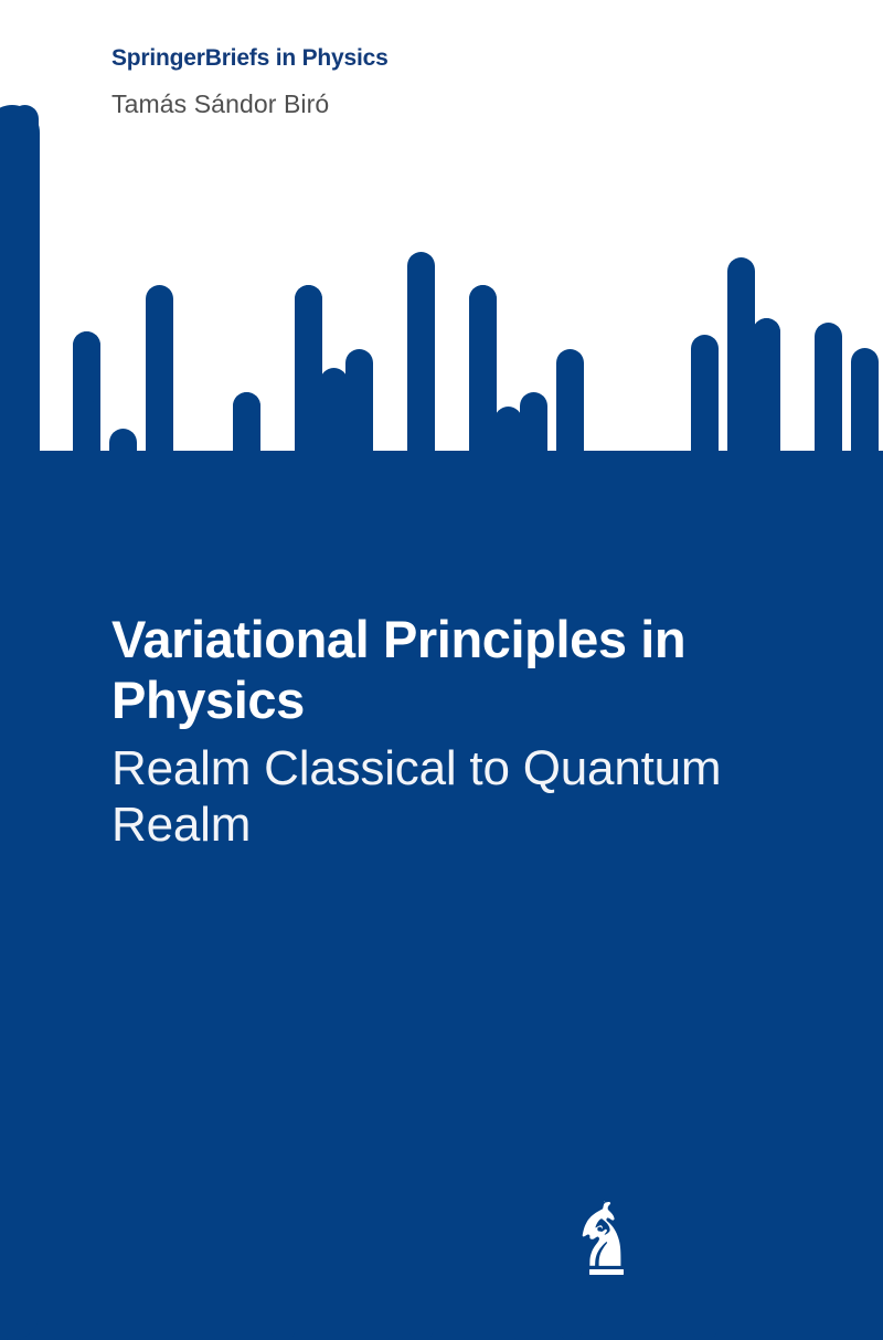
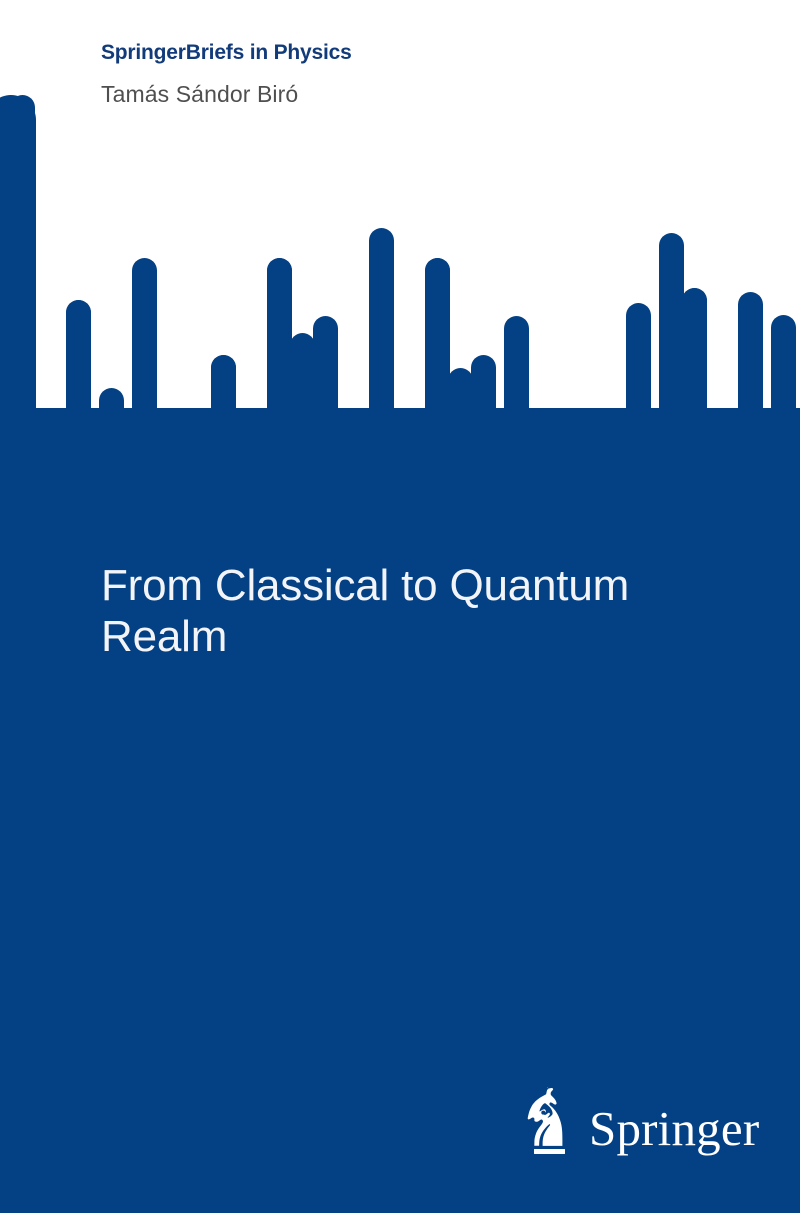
  SpringerBriefs in Physics
  Tamás Sándor Biró
- Variational Principles in Physics
- Realm Classical to Quantum Realm
+ From Classical to Quantum Realm
+ Springer
